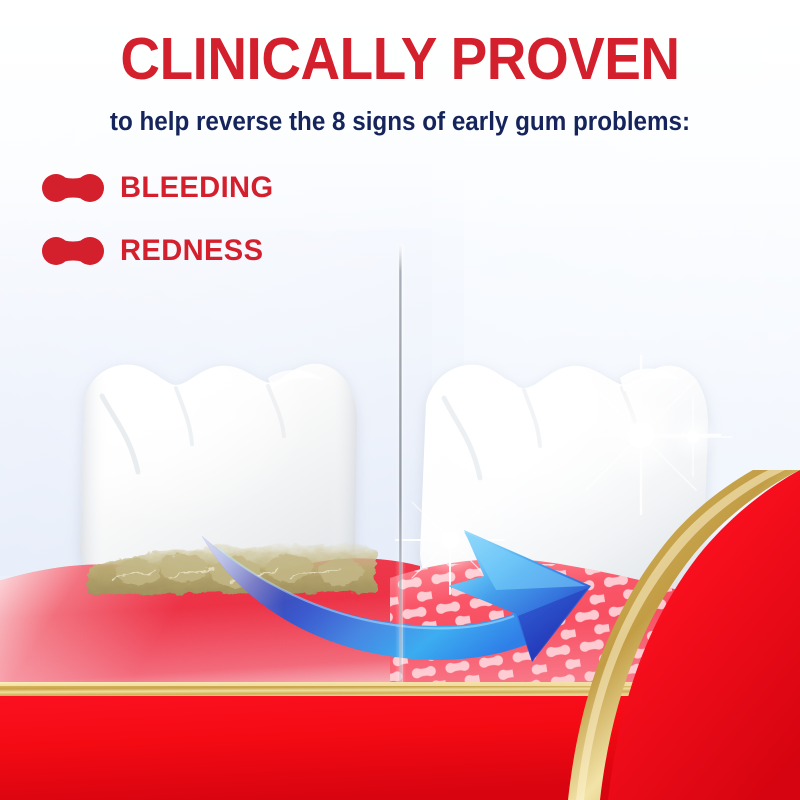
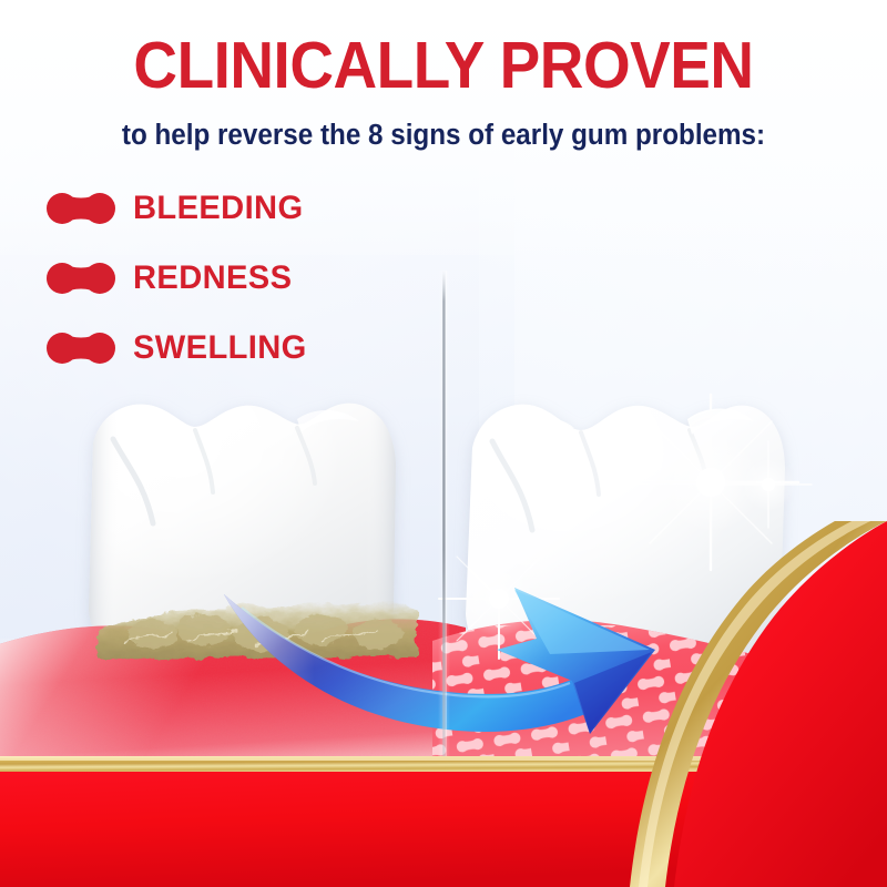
  CLINICALLY PROVEN
  to help reverse the 8 signs of early gum problems:
  BLEEDING
  REDNESS
+ SWELLING
